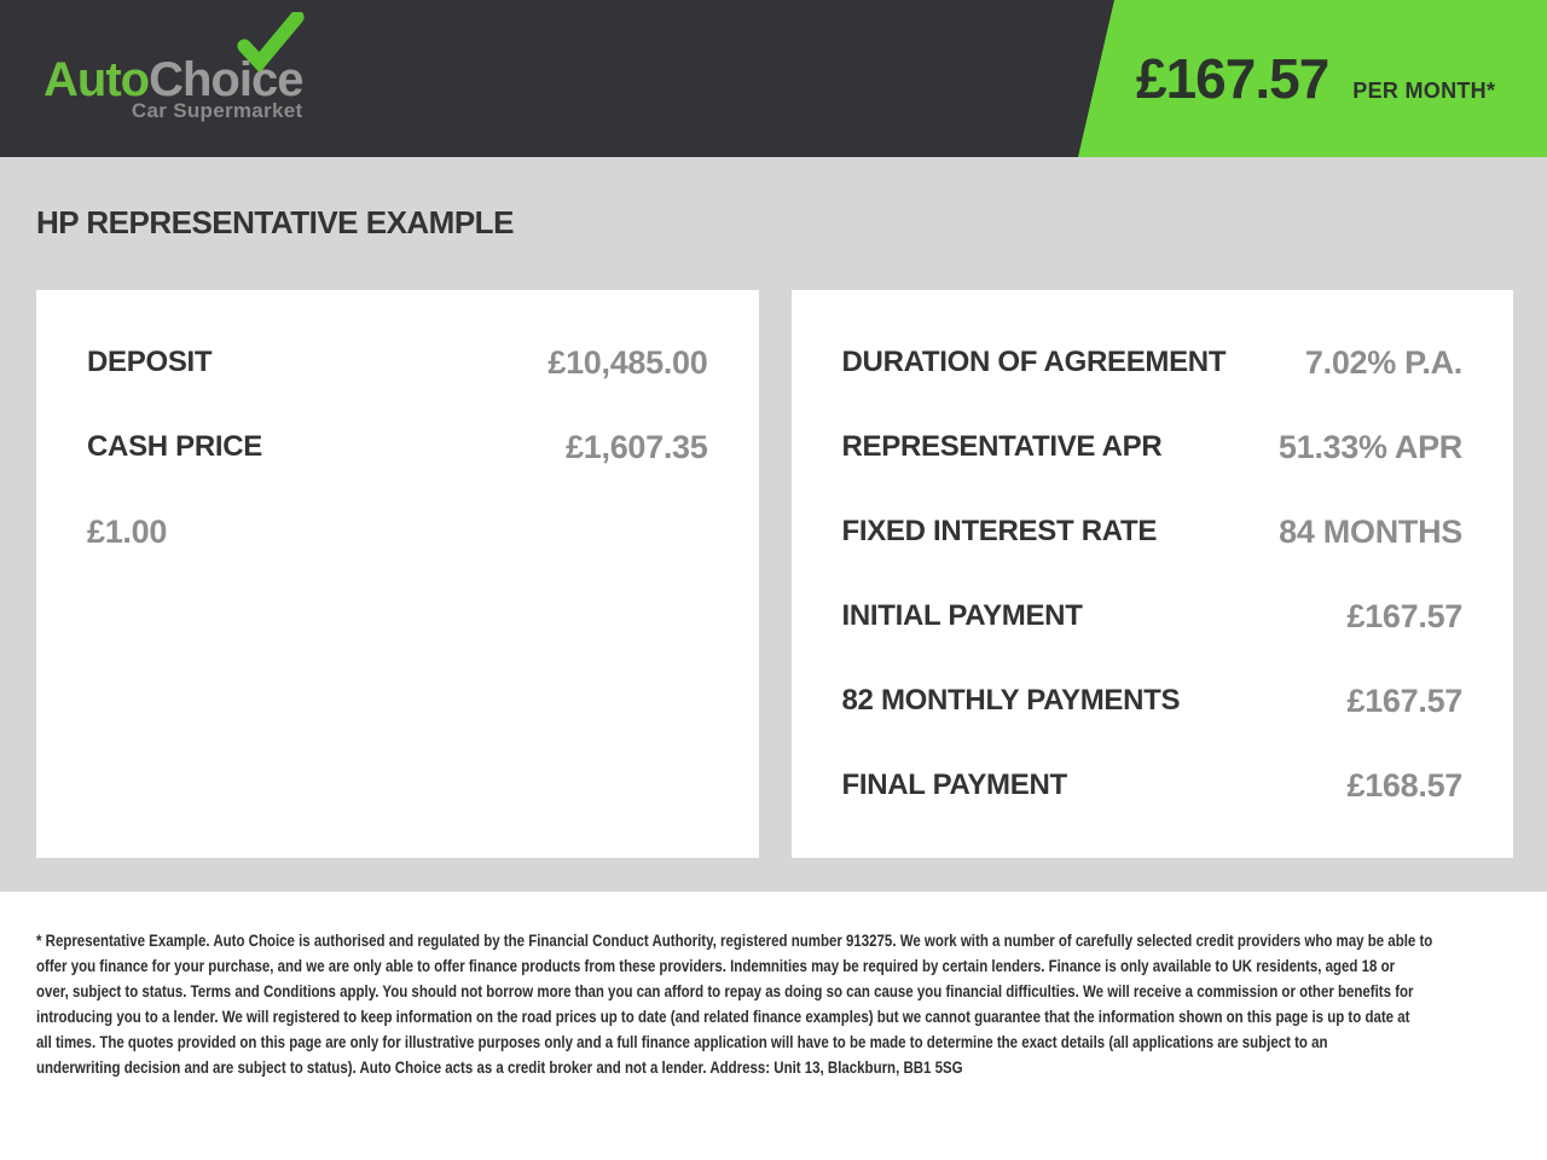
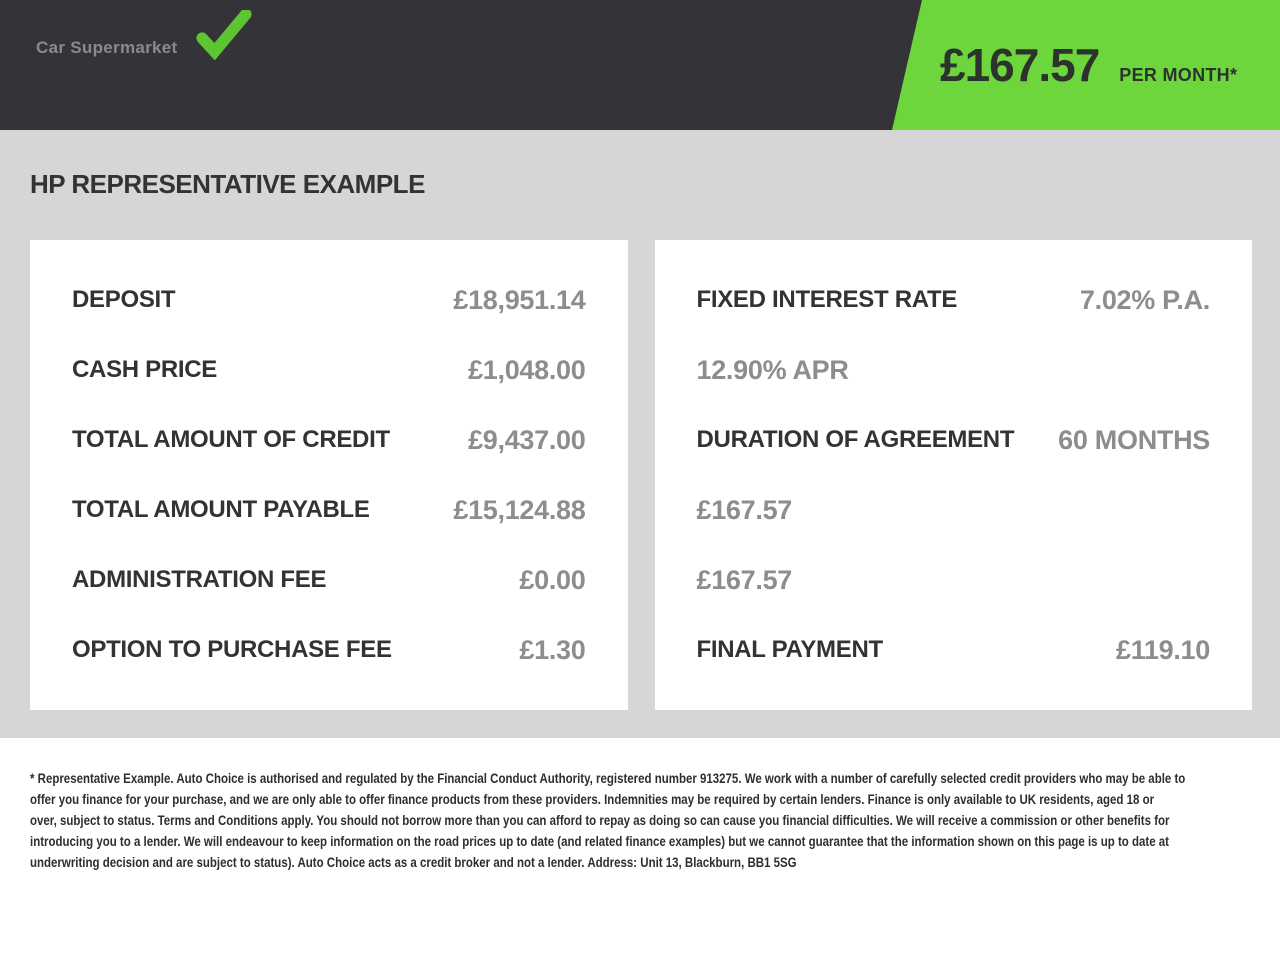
- AutoChoice
  Car Supermarket
  £167.57
  PER MONTH*
  HP REPRESENTATIVE EXAMPLE
  DEPOSIT
- £10,485.00
+ £18,951.14
  CASH PRICE
- £1,607.35
+ £1,048.00
+ TOTAL AMOUNT OF CREDIT
+ £9,437.00
+ TOTAL AMOUNT PAYABLE
+ £15,124.88
+ ADMINISTRATION FEE
+ £0.00
+ OPTION TO PURCHASE FEE
- £1.00
+ £1.30
- DURATION OF AGREEMENT
+ FIXED INTEREST RATE
  7.02% P.A.
- REPRESENTATIVE APR
- 51.33% APR
+ 12.90% APR
- FIXED INTEREST RATE
+ DURATION OF AGREEMENT
- 84 MONTHS
+ 60 MONTHS
- INITIAL PAYMENT
  £167.57
- 82 MONTHLY PAYMENTS
  £167.57
  FINAL PAYMENT
- £168.57
+ £119.10
  * Representative Example. Auto Choice is authorised and regulated by the Financial Conduct Authority, registered number 913275. We work with a number of carefully selected credit providers who may be able to
  offer you finance for your purchase, and we are only able to offer finance products from these providers. Indemnities may be required by certain lenders. Finance is only available to UK residents, aged 18 or
  over, subject to status. Terms and Conditions apply. You should not borrow more than you can afford to repay as doing so can cause you financial difficulties. We will receive a commission or other benefits for
- introducing you to a lender. We will registered to keep information on the road prices up to date (and related finance examples) but we cannot guarantee that the information shown on this page is up to date at
+ introducing you to a lender. We will endeavour to keep information on the road prices up to date (and related finance examples) but we cannot guarantee that the information shown on this page is up to date at
- all times. The quotes provided on this page are only for illustrative purposes only and a full finance application will have to be made to determine the exact details (all applications are subject to an
  underwriting decision and are subject to status). Auto Choice acts as a credit broker and not a lender. Address: Unit 13, Blackburn, BB1 5SG
